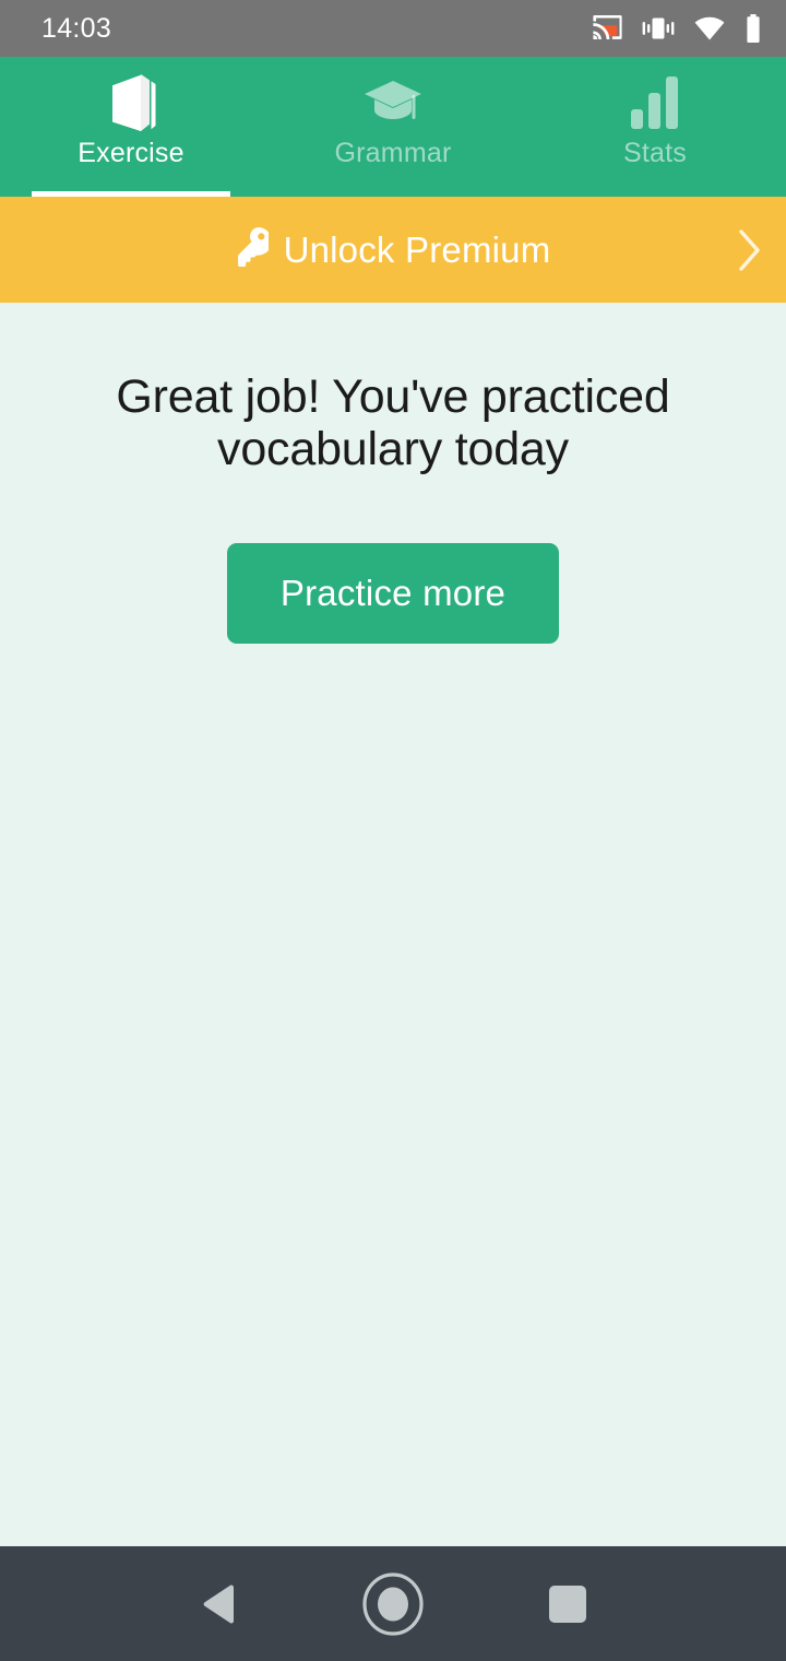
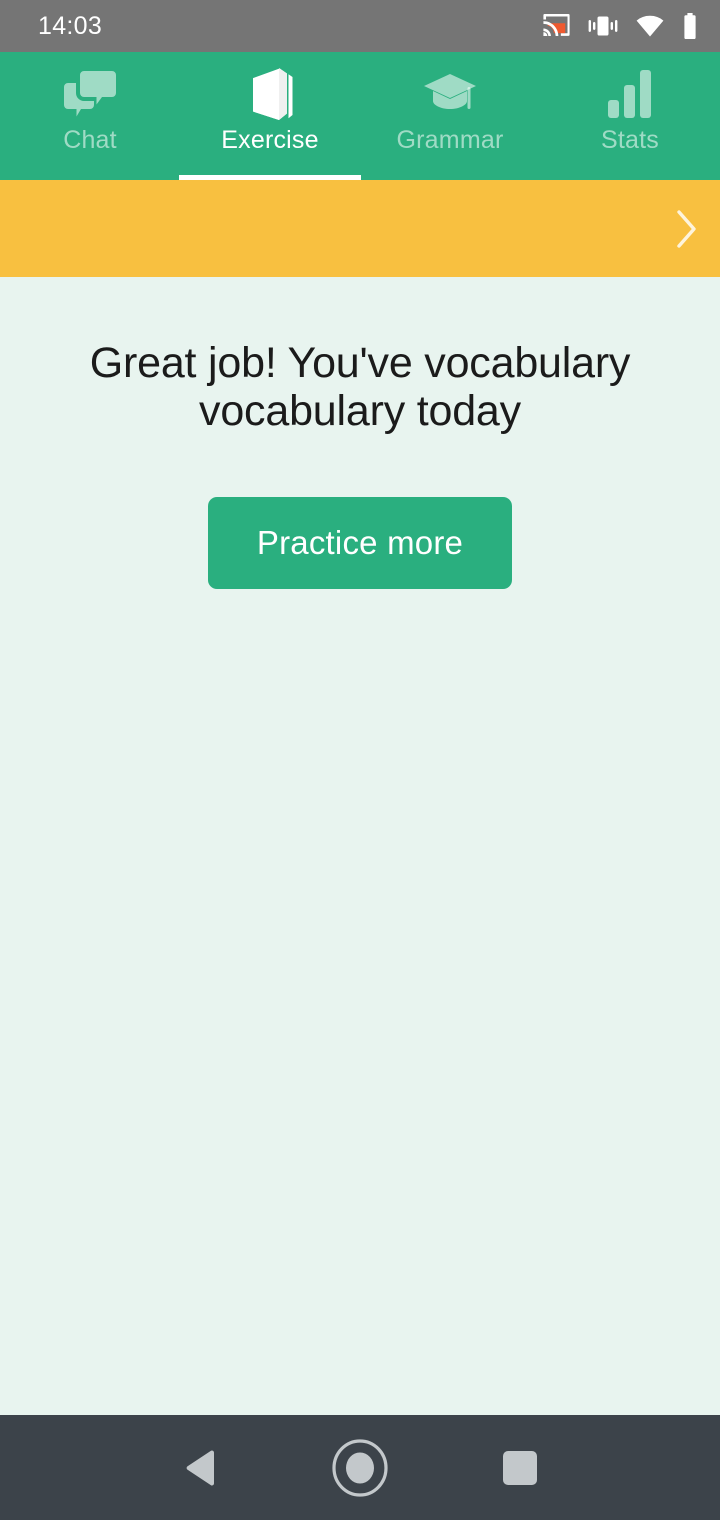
  14:03
+ Chat
  Exercise
  Grammar
  Stats
- Unlock Premium
- Great job! You've practiced vocabulary today
+ Great job! You've vocabulary vocabulary today
  Practice more
